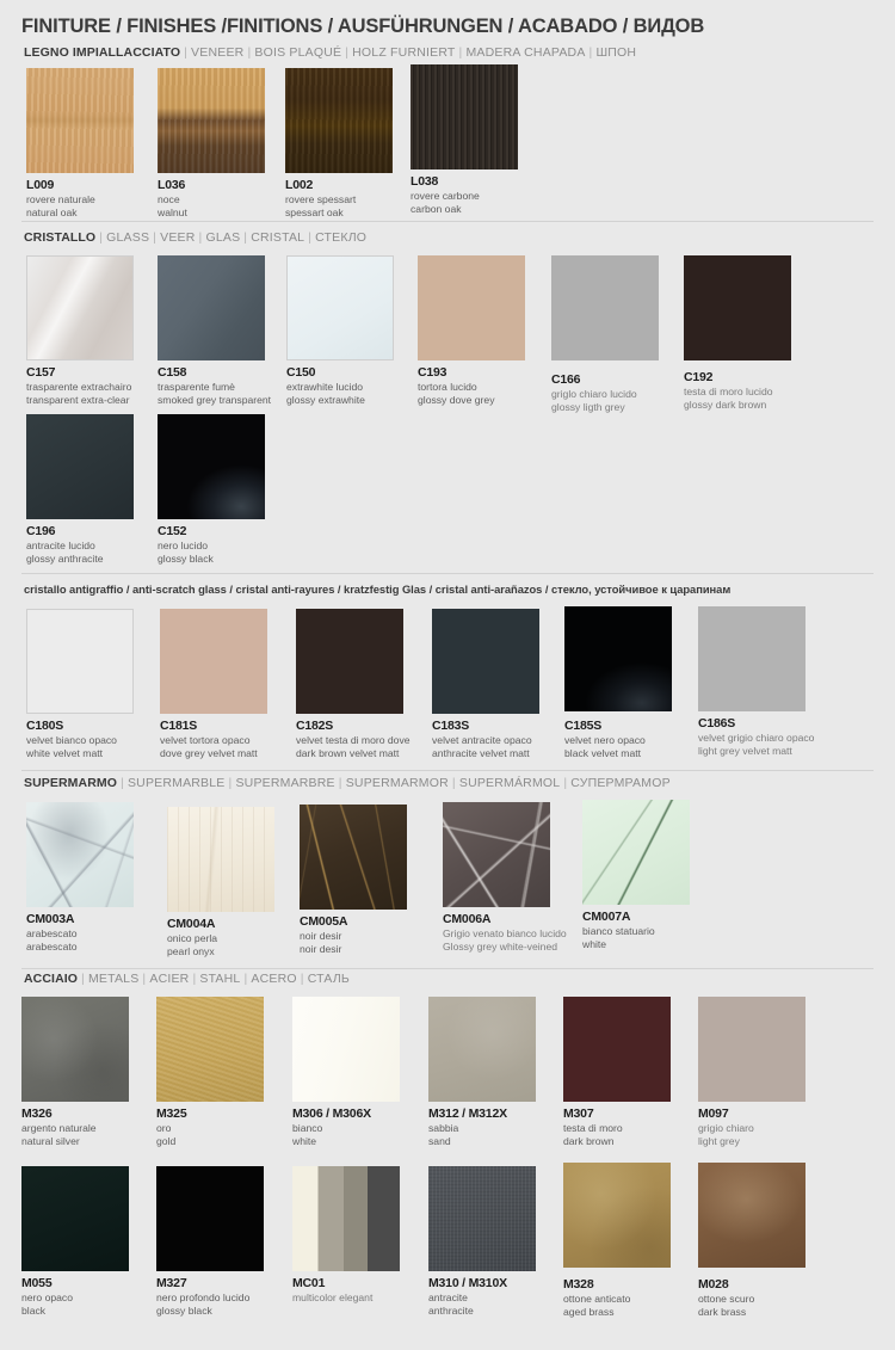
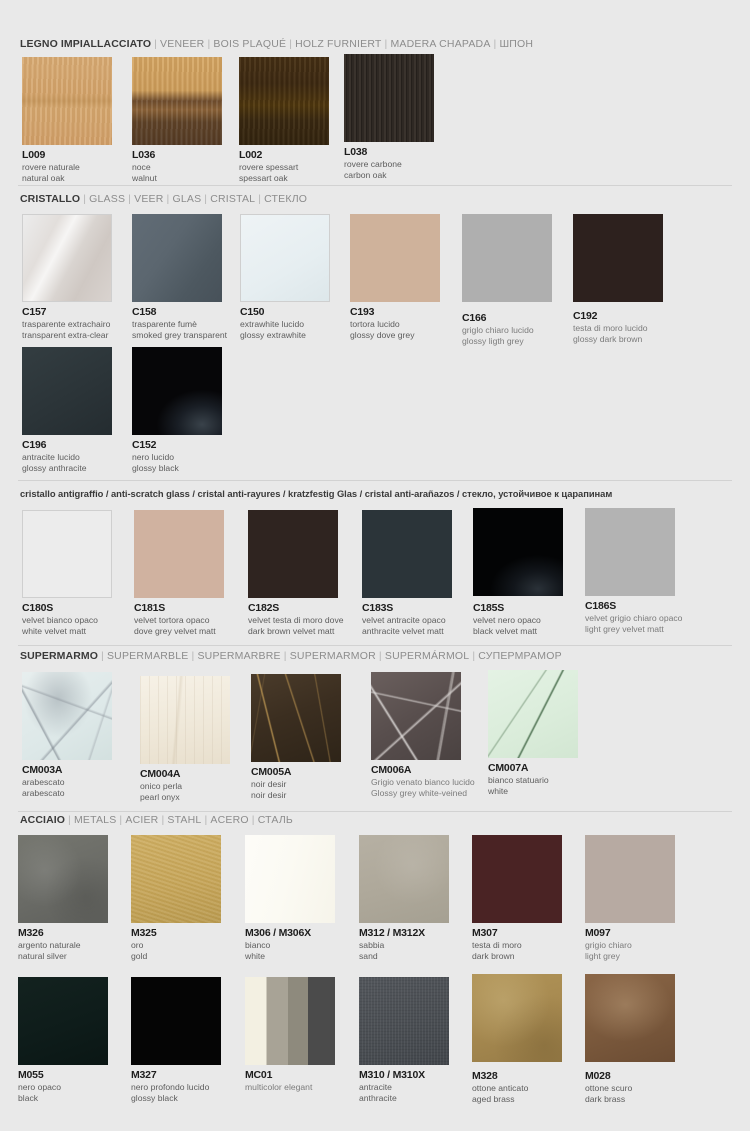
- FINITURE / FINISHES /FINITIONS / AUSFÜHRUNGEN / ACABADO / ВИДОВ
  LEGNO IMPIALLACCIATO | VENEER | BOIS PLAQUÉ | HOLZ FURNIERT | MADERA CHAPADA | ШПОН
  L009
  rovere naturale
  natural oak
  L036
  noce
  walnut
  L002
  rovere spessart
  spessart oak
  L038
  rovere carbone
  carbon oak
  CRISTALLO | GLASS | VEER | GLAS | CRISTAL | СТЕКЛО
  C157
  trasparente extrachairo
  transparent extra-clear
  C158
  trasparente fumè
  smoked grey transparent
  C150
  extrawhite lucido
  glossy extrawhite
  C193
  tortora lucido
  glossy dove grey
  C166
  griglo chiaro lucido
  glossy ligth grey
  C192
  testa di moro lucido
  glossy dark brown
  C196
  antracite lucido
  glossy anthracite
  C152
  nero lucido
  glossy black
  cristallo antigraffio / anti-scratch glass / cristal anti-rayures / kratzfestig Glas / cristal anti-arañazos / стекло, устойчивое к царапинам
  C180S
  velvet bianco opaco
  white velvet matt
  C181S
  velvet tortora opaco
  dove grey velvet matt
  C182S
  velvet testa di moro dove
  dark brown velvet matt
  C183S
  velvet antracite opaco
  anthracite velvet matt
  C185S
  velvet nero opaco
  black velvet matt
  C186S
  velvet grigio chiaro opaco
  light grey velvet matt
  SUPERMARMO | SUPERMARBLE | SUPERMARBRE | SUPERMARMOR | SUPERMÁRMOL | СУПЕРМРАМОР
  CM003A
  arabescato
  arabescato
  CM004A
  onico perla
  pearl onyx
  CM005A
  noir desir
  noir desir
  CM006A
  Grigio venato bianco lucido
  Glossy grey white-veined
  CM007A
  bianco statuario
  white
  ACCIAIO | METALS | ACIER | STAHL | ACERO | СТАЛЬ
  M326
  argento naturale
  natural silver
  M325
  oro
  gold
  M306 / M306X
  bianco
  white
  M312 / M312X
  sabbia
  sand
  M307
  testa di moro
  dark brown
  M097
  grigio chiaro
  light grey
  M055
  nero opaco
  black
  M327
  nero profondo lucido
  glossy black
  MC01
  multicolor elegant
  M310 / M310X
  antracite
  anthracite
  M328
  ottone anticato
  aged brass
  M028
  ottone scuro
  dark brass
